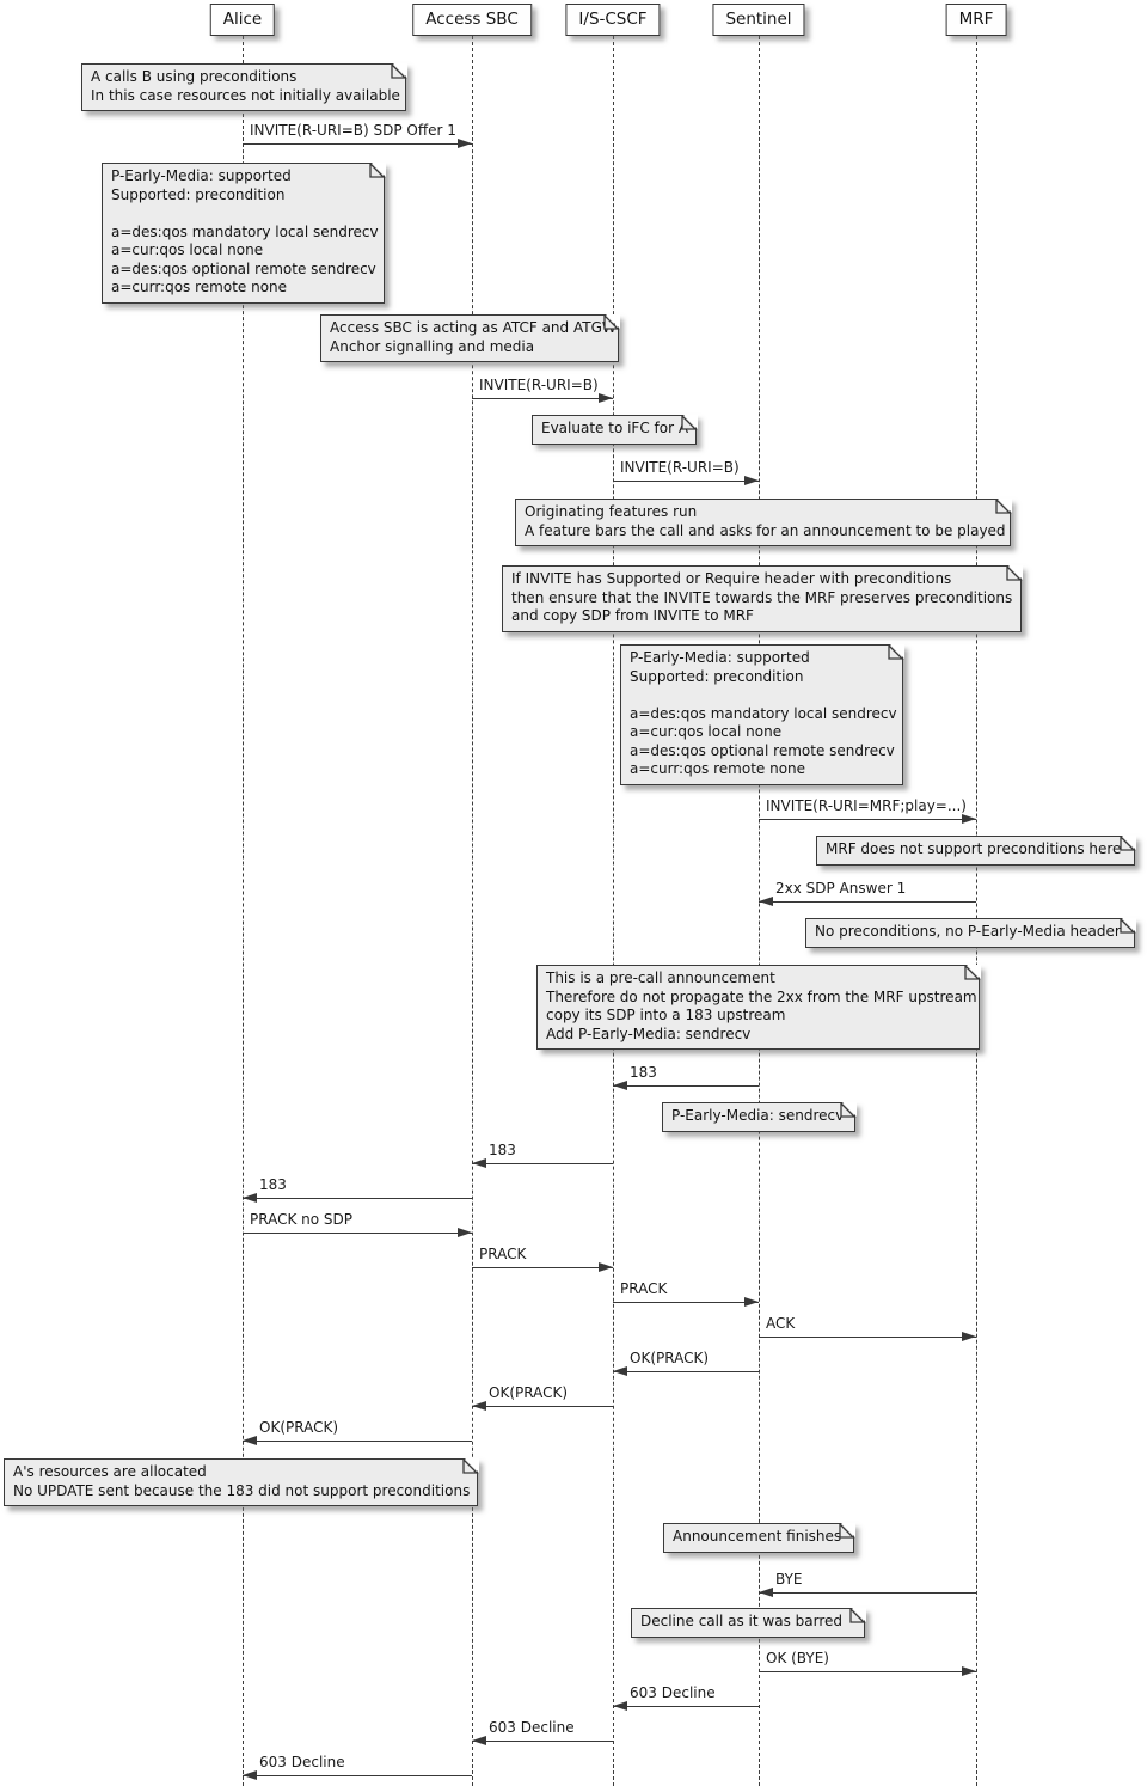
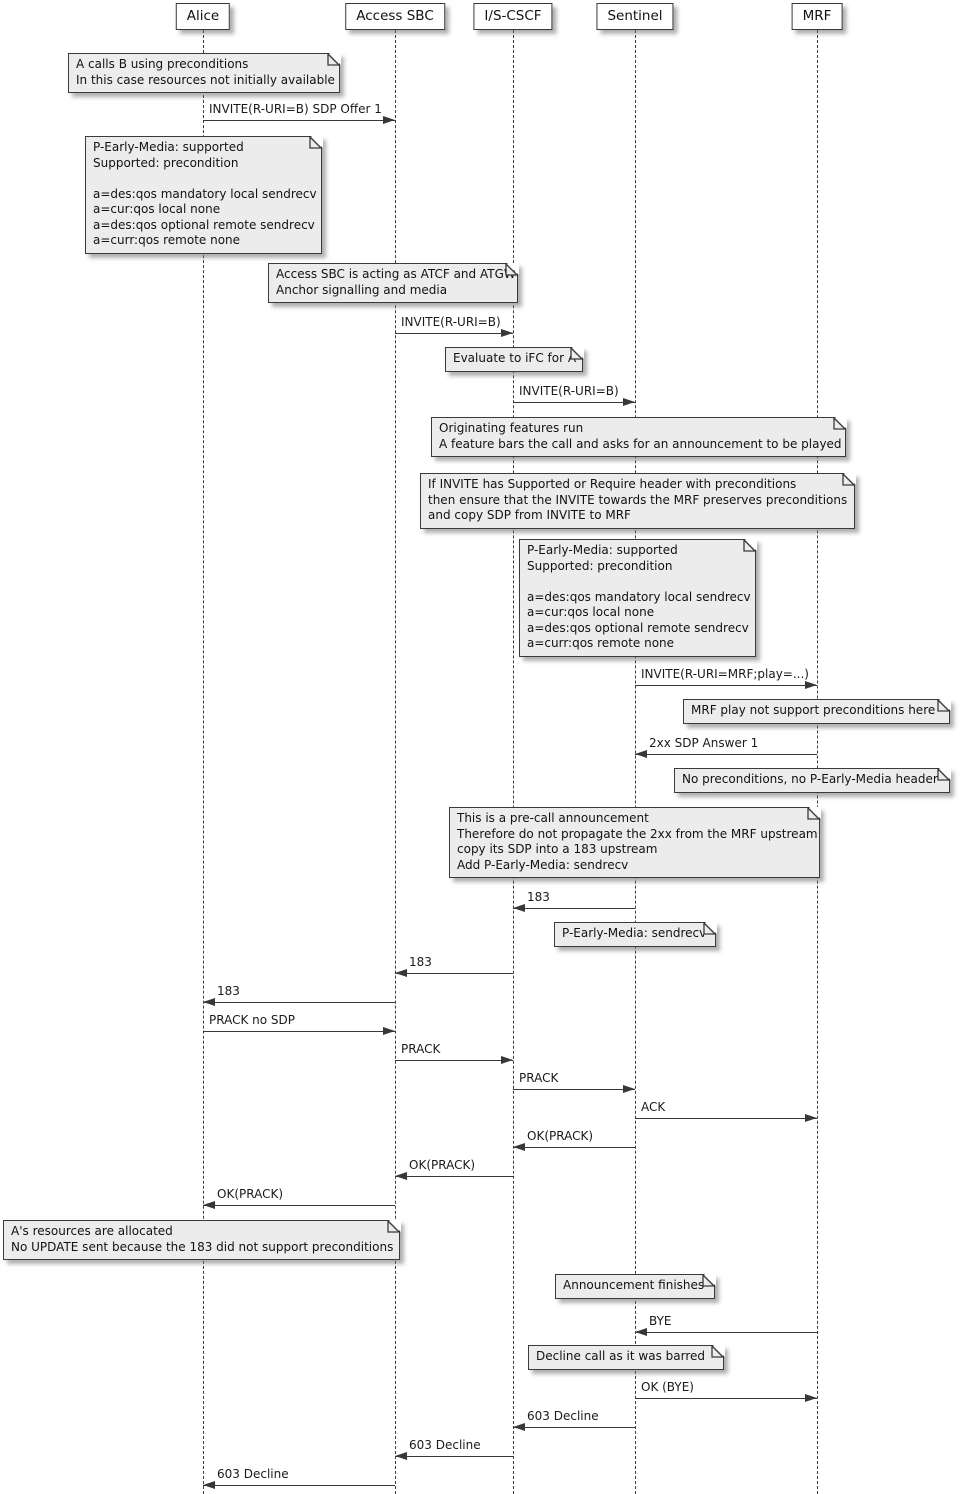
  Alice
  Access SBC
  I/S-CSCF
  Sentinel
  MRF
  A calls B using preconditions
  In this case resources not initially available
  INVITE(R-URI=B) SDP Offer 1
  P-Early-Media: supported
  Supported: precondition
  a=des:qos mandatory local sendrecv
  a=cur:qos local none
  a=des:qos optional remote sendrecv
  a=curr:qos remote none
  Access SBC is acting as ATCF and ATG
  Anchor signalling and media
  INVITE(R-URI=B)
  Evaluate to iFC for
  INVITE(R-URI=B)
  Originating features run
  A feature bars the call and asks for an announcement to be played
  If INVITE has Supported or Require header with preconditions
  then ensure that the INVITE towards the MRF preserves preconditions
  and copy SDP from INVITE to MRF
  P-Early-Media: supported
  Supported: precondition
  a=des:qos mandatory local sendrecv
  a=cur:qos local none
  a=des:qos optional remote sendrecv
  a=curr:qos remote none
  INVITE(R-URI=MRF;play=...)
- MRF does not support preconditions here
+ MRF play not support preconditions here
  2xx SDP Answer 1
  No preconditions, no P-Early-Media header
  This is a pre-call announcement
  Therefore do not propagate the 2xx from the MRF upstream
  copy its SDP into a 183 upstream
  Add P-Early-Media: sendrecv
  183
  P-Early-Media: sendrecv
  183
  183
  PRACK no SDP
  PRACK
  PRACK
  ACK
  OK(PRACK)
  OK(PRACK)
  OK(PRACK)
  A's resources are allocated
  No UPDATE sent because the 183 did not support preconditions
  Announcement finishes
  BYE
  Decline call as it was barred
  OK (BYE)
  603 Decline
  603 Decline
  603 Decline
